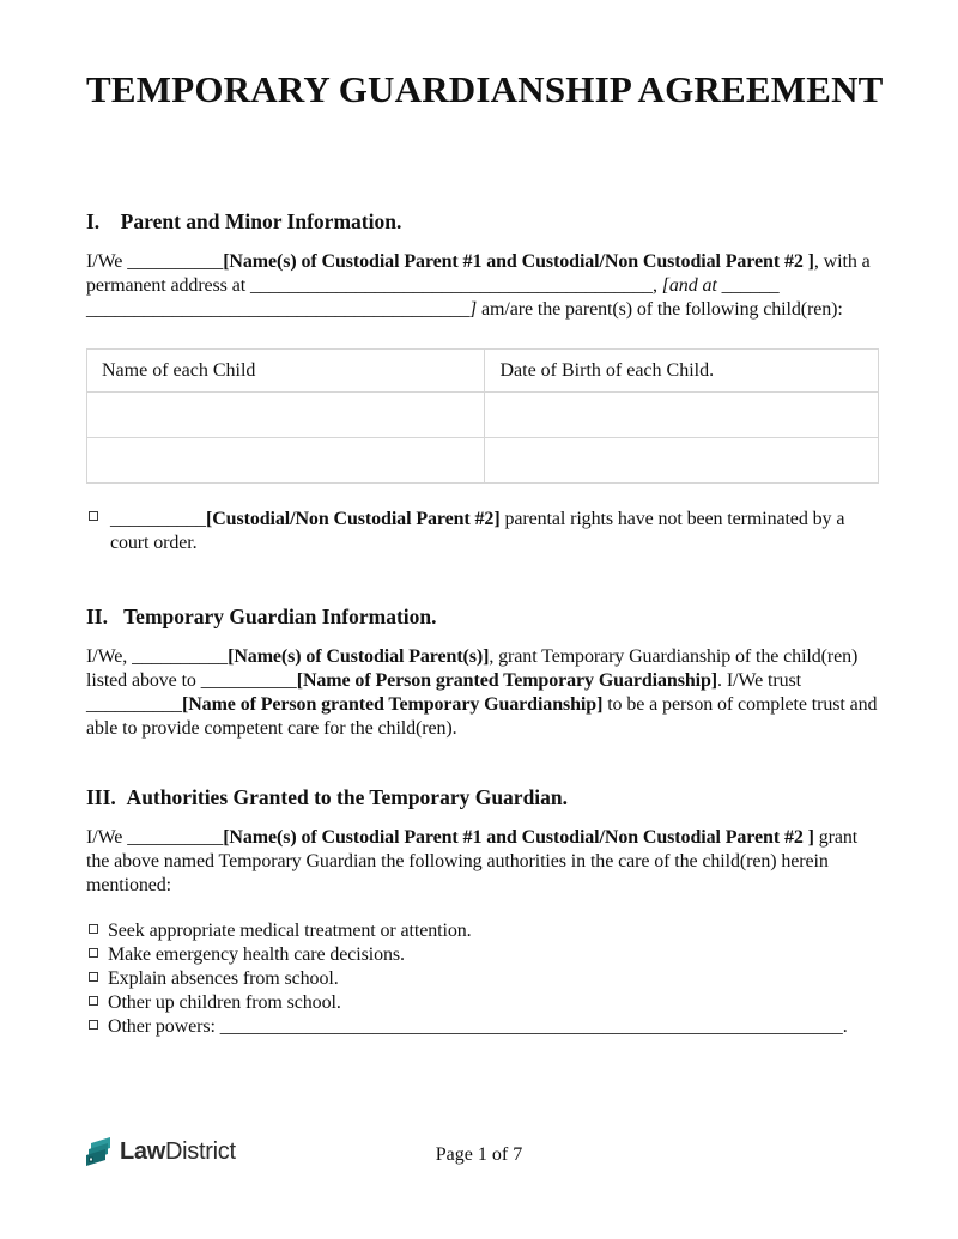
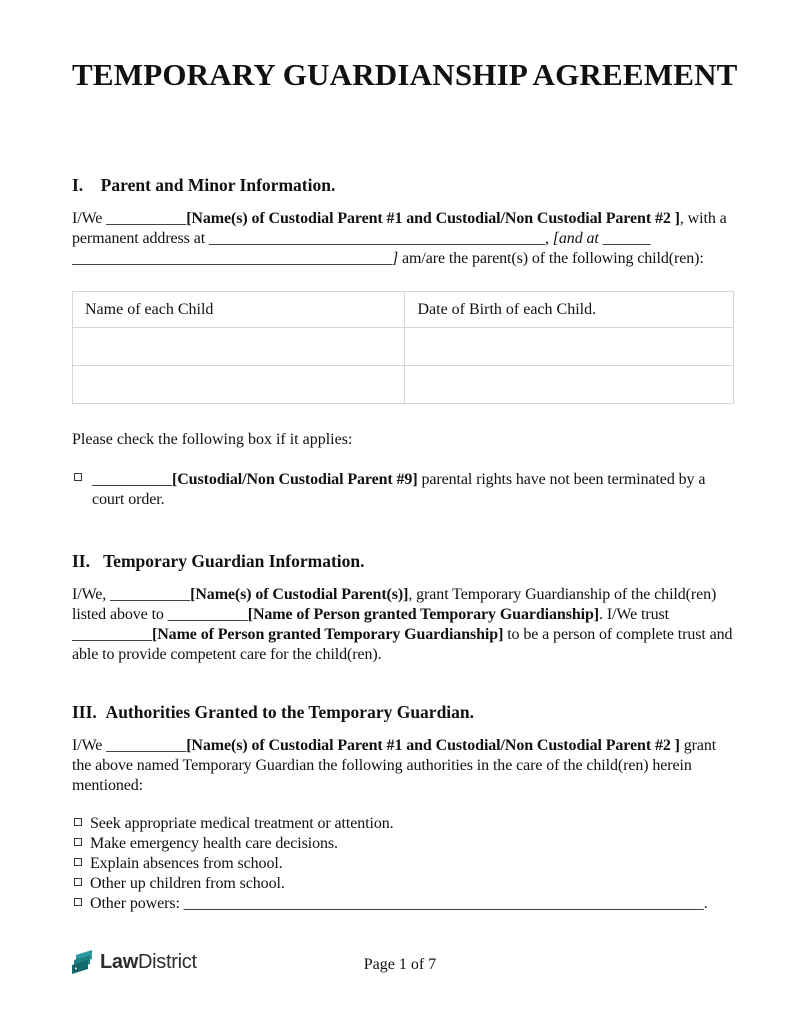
  TEMPORARY GUARDIANSHIP AGREEMENT
  I. Parent and Minor Information.
  I/We __________[Name(s) of Custodial Parent #1 and Custodial/Non Custodial Parent #2 ], with a permanent address at __________________________________________, [and at ______________________________________________] am/are the parent(s) of the following child(ren):
  Name of each Child	Date of Birth of each Child.
+ Please check the following box if it applies:
- __________[Custodial/Non Custodial Parent #2] parental rights have not been terminated by a court order.
+ __________[Custodial/Non Custodial Parent #9] parental rights have not been terminated by a court order.
  II. Temporary Guardian Information.
  I/We, __________[Name(s) of Custodial Parent(s)], grant Temporary Guardianship of the child(ren) listed above to __________[Name of Person granted Temporary Guardianship]. I/We trust __________[Name of Person granted Temporary Guardianship] to be a person of complete trust and able to provide competent care for the child(ren).
  III. Authorities Granted to the Temporary Guardian.
  I/We __________[Name(s) of Custodial Parent #1 and Custodial/Non Custodial Parent #2 ] grant the above named Temporary Guardian the following authorities in the care of the child(ren) herein mentioned:
  Seek appropriate medical treatment or attention.
  Make emergency health care decisions.
  Explain absences from school.
  Other up children from school.
  Other powers: _________________________________________________________________.
  LawDistrict
  Page 1 of 7
